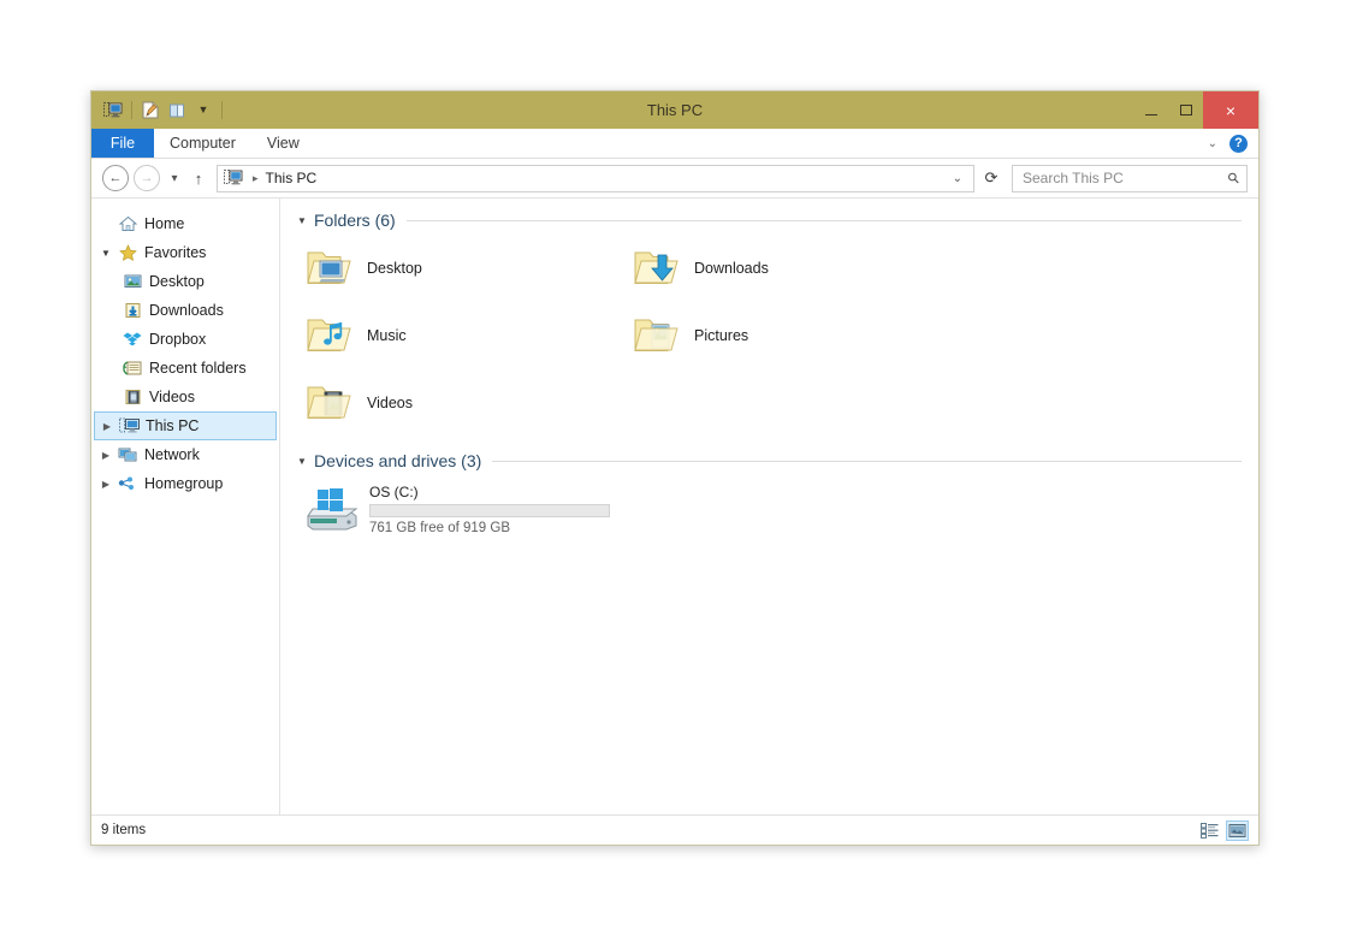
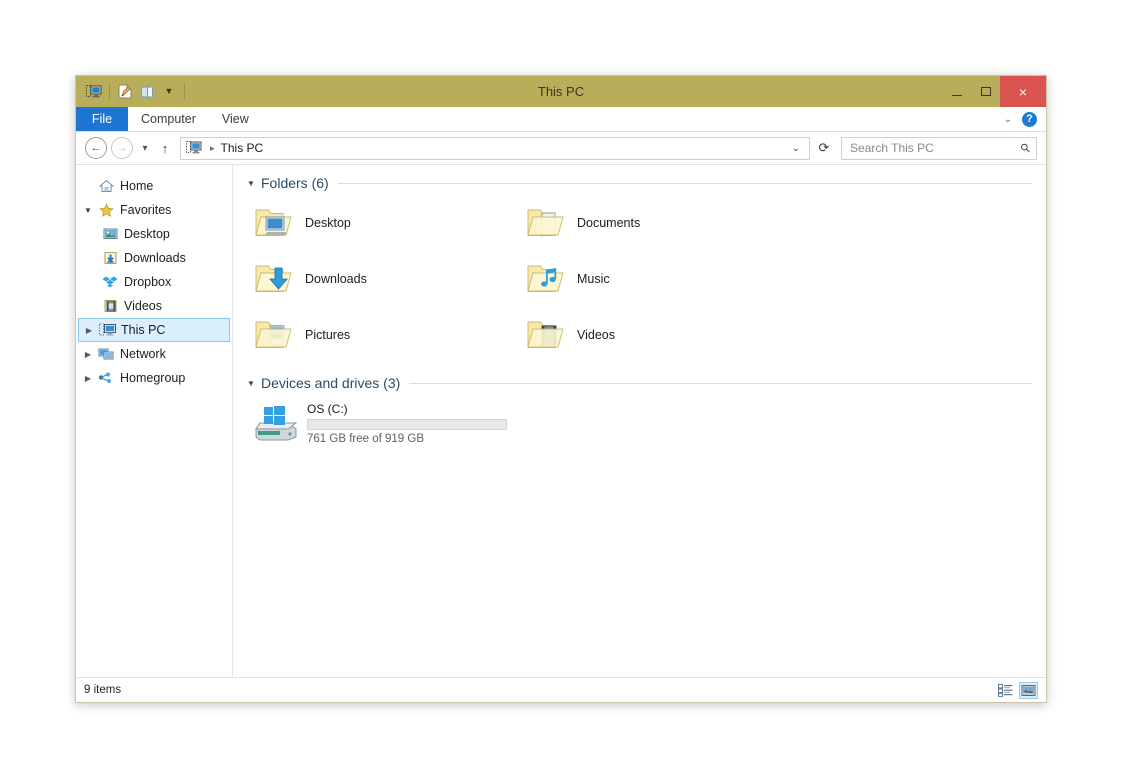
  ▼
  This PC
  ×
  File
  Computer
  View
  ⌄
  ?
  ←
  →
  ▾
  ↑
  ▸
  This PC
  ⌄
  ⟳
  Search This PC
  Home
  ▼
  Favorites
  Desktop
  Downloads
  Dropbox
- Recent folders
  Videos
  ▶
  This PC
  ▶
  Network
  ▶
  Homegroup
  ▼
  Folders (6)
  Desktop
+ Documents
  Downloads
  Music
  Pictures
  Videos
  ▼
  Devices and drives (3)
  OS (C:)
  761 GB free of 919 GB
  9 items
